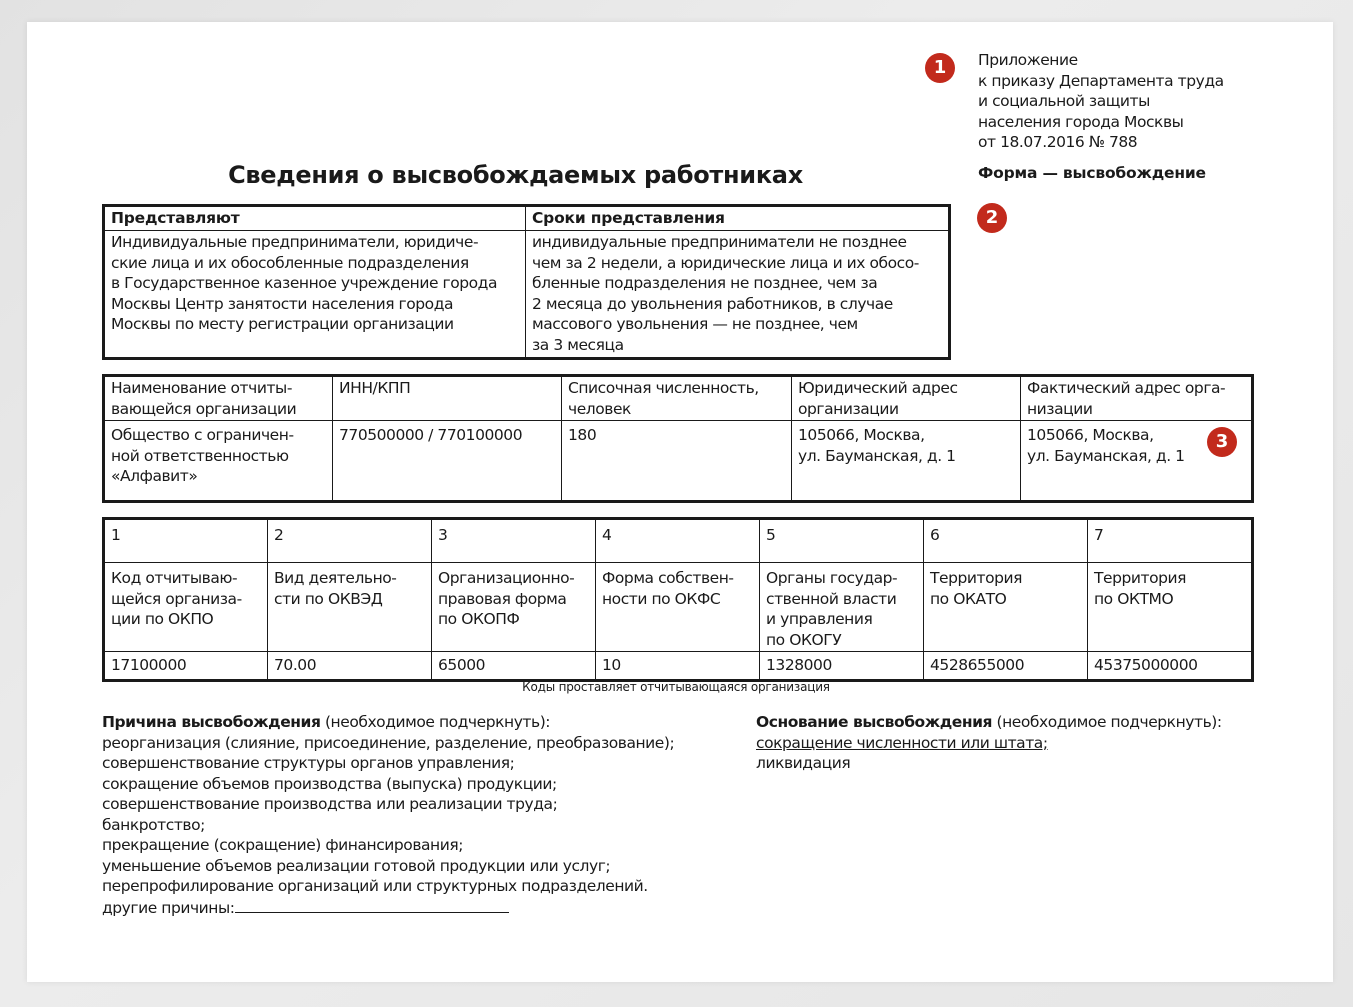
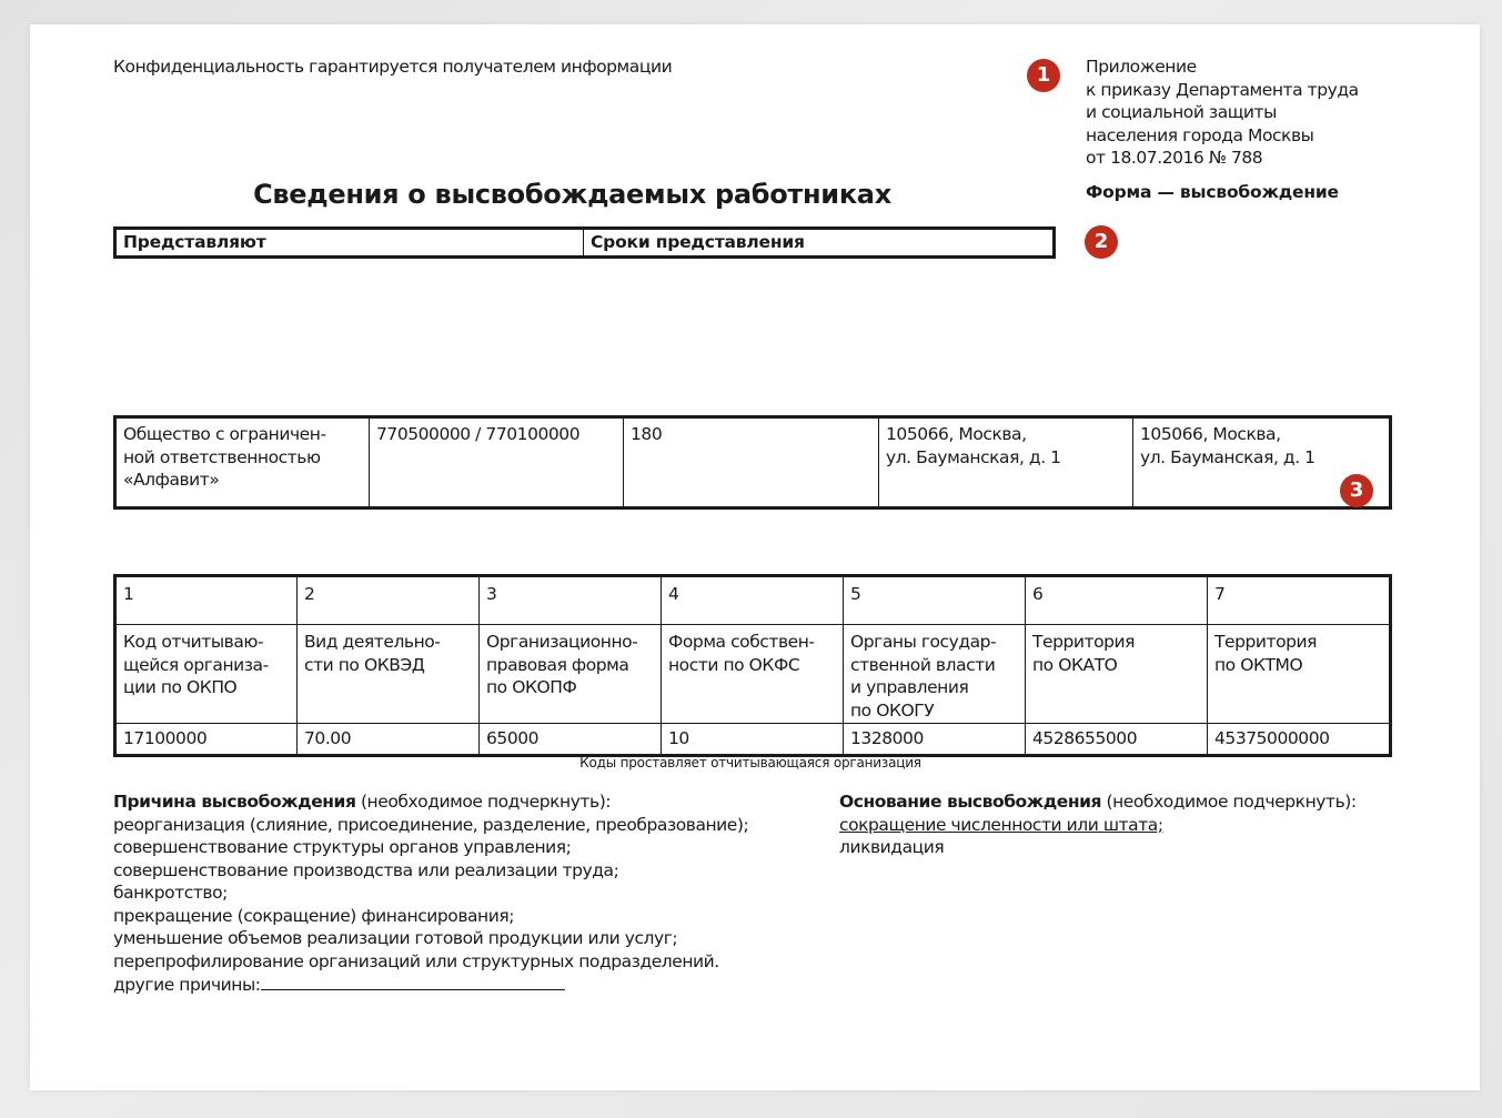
+ Конфиденциальность гарантируется получателем информации
  1
  Приложение
  к приказу Департамента труда
  и социальной защиты
  населения города Москвы
  от 18.07.2016 № 788
  Форма — высвобождение
  2
  Сведения о высвобождаемых работниках
  Представляют	Сроки представления
- Индивидуальные предприниматели, юридиче- ские лица и их обособленные подразделения в Государственное казенное учреждение города Москвы Центр занятости населения города Москвы по месту регистрации организации	индивидуальные предприниматели не позднее чем за 2 недели, а юридические лица и их обосо- бленные подразделения не позднее, чем за 2 месяца до увольнения работников, в случае массового увольнения — не позднее, чем за 3 месяца
- Наименование отчиты-вающейся организации	ИНН/КПП	Списочная численность,человек	Юридический адресорганизации	Фактический адрес орга-низации
  Общество с ограничен-ной ответственностью«Алфавит»	770500000 / 770100000	180	105066, Москва,ул. Бауманская, д. 1	105066, Москва,ул. Бауманская, д. 1
  3
  1	2	3	4	5	6	7
  Код отчитываю-щейся организа-ции по ОКПО	Вид деятельно-сти по ОКВЭД	Организационно-правовая формапо ОКОПФ	Форма собствен-ности по ОКФС	Органы государ-ственной властии управленияпо ОКОГУ	Территорияпо ОКАТО	Территорияпо ОКТМО
  17100000	70.00	65000	10	1328000	4528655000	45375000000
  Коды проставляет отчитывающаяся организация
  Причина высвобождения (необходимое подчеркнуть):
  реорганизация (слияние, присоединение, разделение, преобразование);
  совершенствование структуры органов управления;
- сокращение объемов производства (выпуска) продукции;
  совершенствование производства или реализации труда;
  банкротство;
  прекращение (сокращение) финансирования;
  уменьшение объемов реализации готовой продукции или услуг;
  перепрофилирование организаций или структурных подразделений.
  другие причины:
  Основание высвобождения (необходимое подчеркнуть):
  сокращение численности или штата;
  ликвидация
